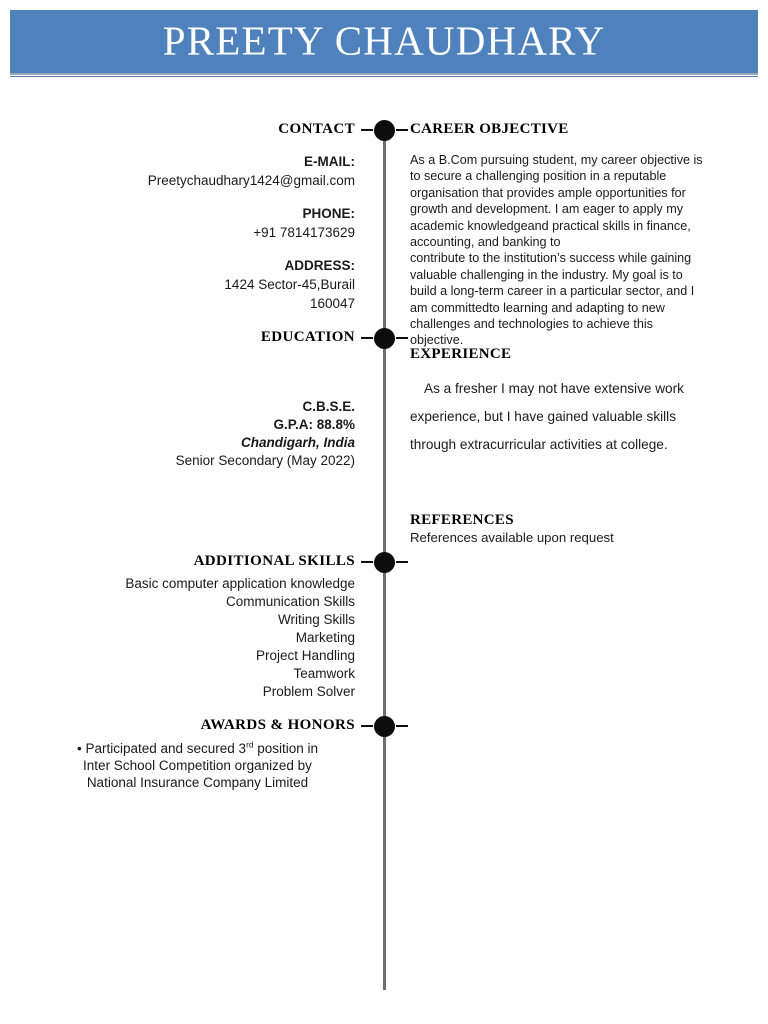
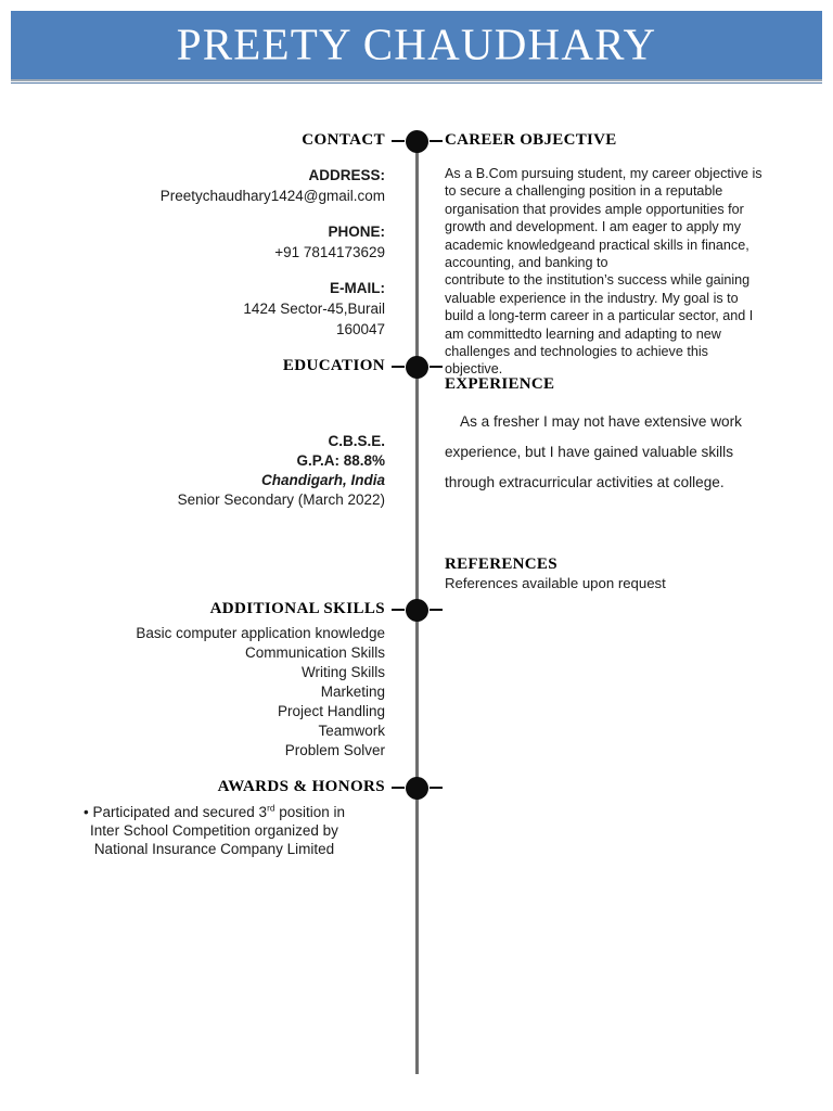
  PREETY CHAUDHARY
  CONTACT
- E-MAIL:
+ ADDRESS:
  Preetychaudhary1424@gmail.com
  PHONE:
  +91 7814173629
- ADDRESS:
+ E-MAIL:
  1424 Sector-45,Burail
  160047
  EDUCATION
  C.B.S.E.
  G.P.A: 88.8%
  Chandigarh, India
- Senior Secondary (May 2022)
+ Senior Secondary (March 2022)
  ADDITIONAL SKILLS
  Basic computer application knowledge
  Communication Skills
  Writing Skills
  Marketing
  Project Handling
  Teamwork
  Problem Solver
  AWARDS & HONORS
  • Participated and secured 3rd position in
  Inter School Competition organized by
  National Insurance Company Limited
  CAREER OBJECTIVE
  As a B.Com pursuing student, my career objective is to secure a challenging position in a reputable organisation that provides ample opportunities for growth and development. I am eager to apply my academic knowledgeand practical skills in finance, accounting, and banking to
- contribute to the institution’s success while gaining valuable challenging in the industry. My goal is to build a long-term career in a particular sector, and I am committedto learning and adapting to new challenges and technologies to achieve this objective.
+ contribute to the institution’s success while gaining valuable experience in the industry. My goal is to build a long-term career in a particular sector, and I am committedto learning and adapting to new challenges and technologies to achieve this objective.
  EXPERIENCE
  As a fresher I may not have extensive work experience, but I have gained valuable skills through extracurricular activities at college.
  REFERENCES
  References available upon request
